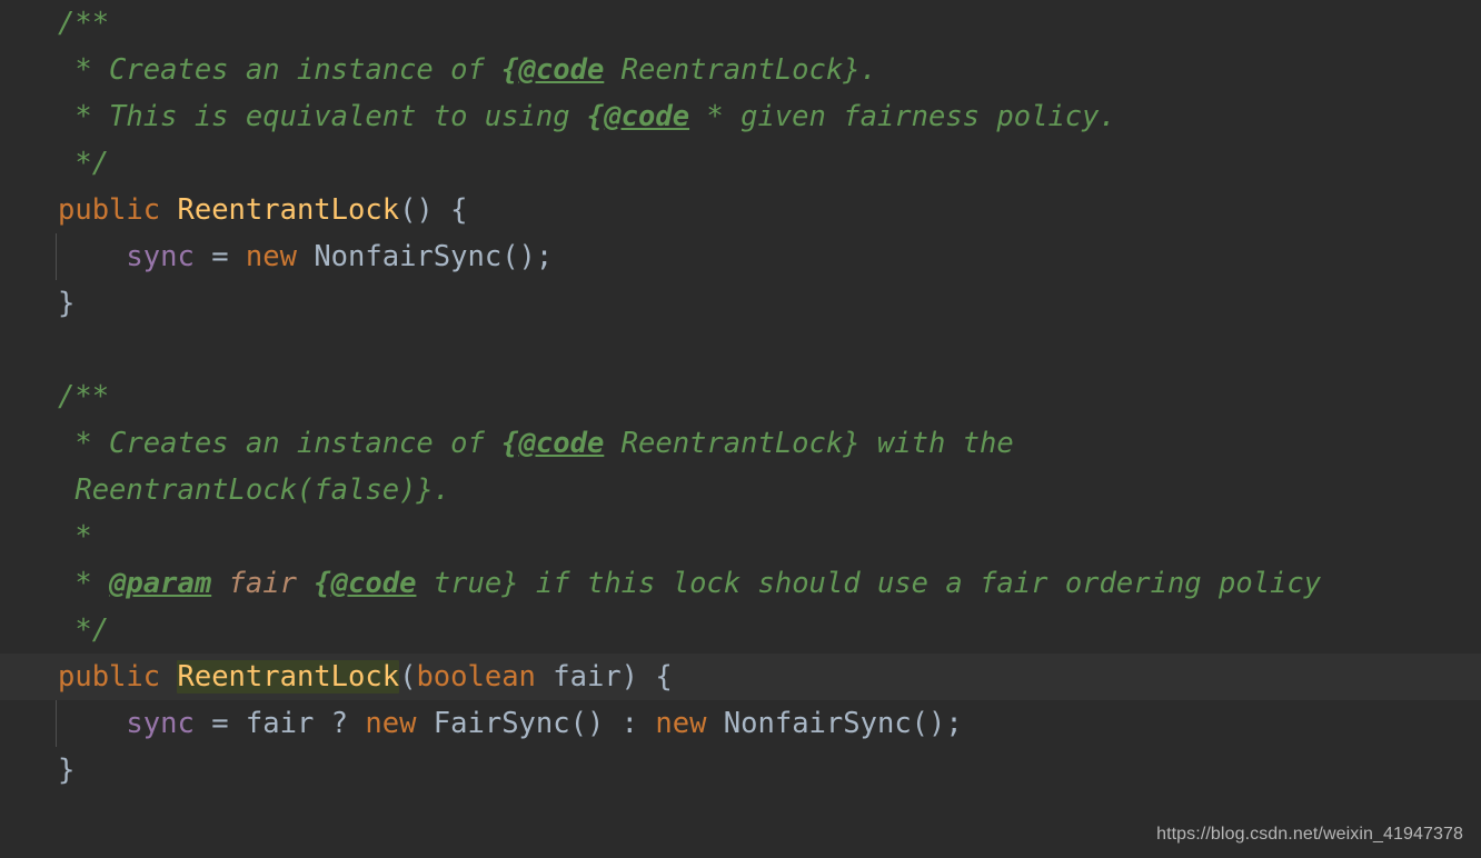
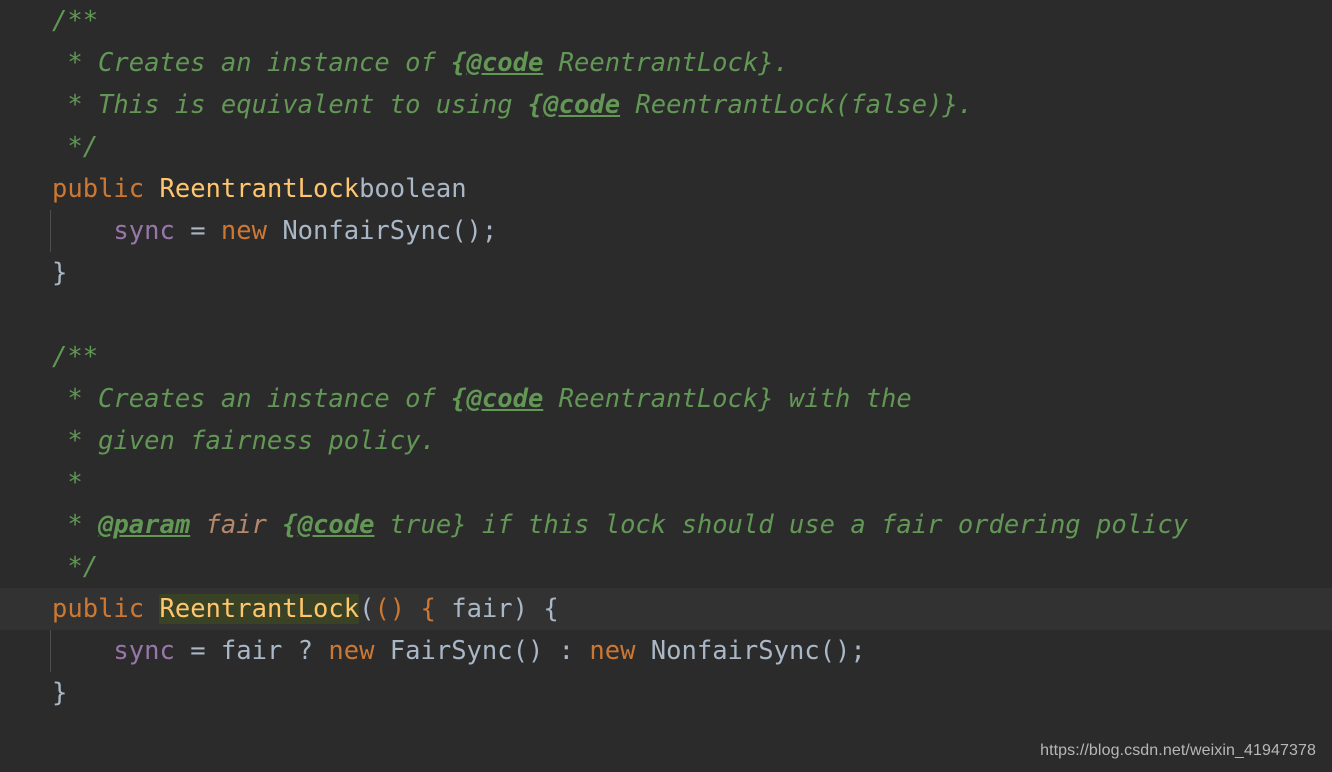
  /**
  * Creates an instance of {@code ReentrantLock}.
- * This is equivalent to using {@code * given fairness policy.
+ * This is equivalent to using {@code ReentrantLock(false)}.
  */
- public ReentrantLock() {
+ public ReentrantLockboolean
  sync = new NonfairSync();
  }
  /**
  * Creates an instance of {@code ReentrantLock} with the
- ReentrantLock(false)}.
+ * given fairness policy.
  *
  * @param fair {@code true} if this lock should use a fair ordering policy
  */
- public ReentrantLock(boolean fair) {
+ public ReentrantLock(() { fair) {
  sync = fair ? new FairSync() : new NonfairSync();
  }
  https://blog.csdn.net/weixin_41947378
